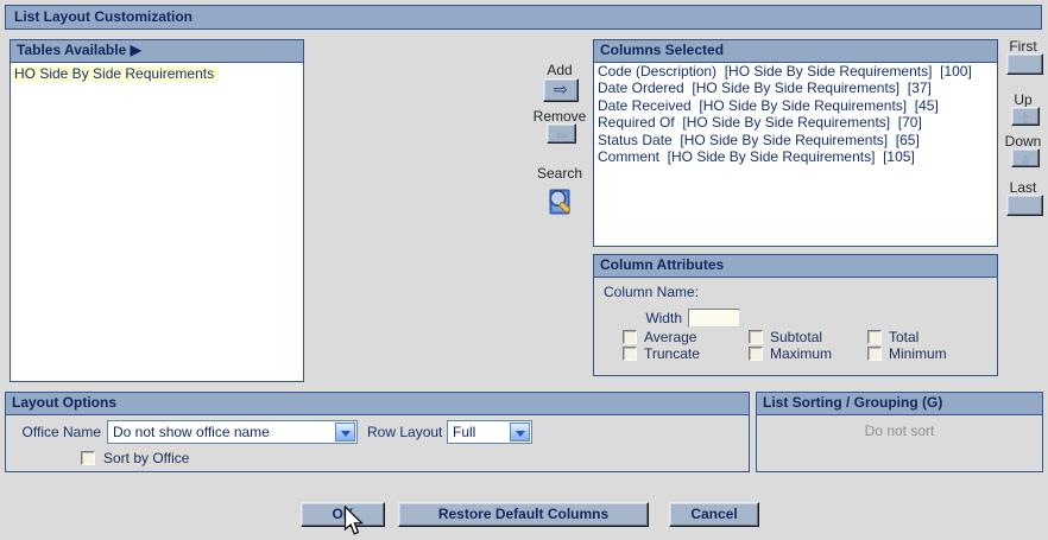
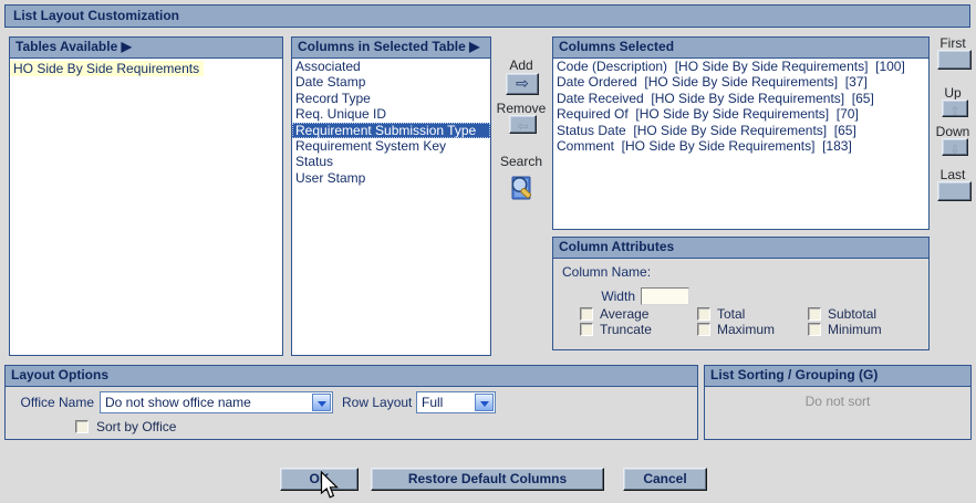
  List Layout Customization
  Tables Available ▶
  HO Side By Side Requirements
+ Columns in Selected Table ▶
+ Associated
+ Date Stamp
+ Record Type
+ Req. Unique ID
+ Requirement Submission Type
+ Requirement System Key
+ Status
+ User Stamp
  Add
  ⇨
  Remove
  ⇦
  Search
  Columns Selected
  Code (Description) [HO Side By Side Requirements] [100]
  Date Ordered [HO Side By Side Requirements] [37]
- Date Received [HO Side By Side Requirements] [45]
+ Date Received [HO Side By Side Requirements] [65]
  Required Of [HO Side By Side Requirements] [70]
  Status Date [HO Side By Side Requirements] [65]
- Comment [HO Side By Side Requirements] [105]
+ Comment [HO Side By Side Requirements] [183]
  Column Attributes
  Column Name:
  Width
  Average
  Truncate
- Subtotal
+ Total
  Maximum
- Total
+ Subtotal
  Minimum
  First
  Up
  ⇧
  Down
  ⇩
  Last
  Layout Options
  Office Name
  Do not show office name
  Row Layout
  Full
  Sort by Office
  List Sorting / Grouping (G)
  Do not sort
  Restore Default Columns
  Cancel
